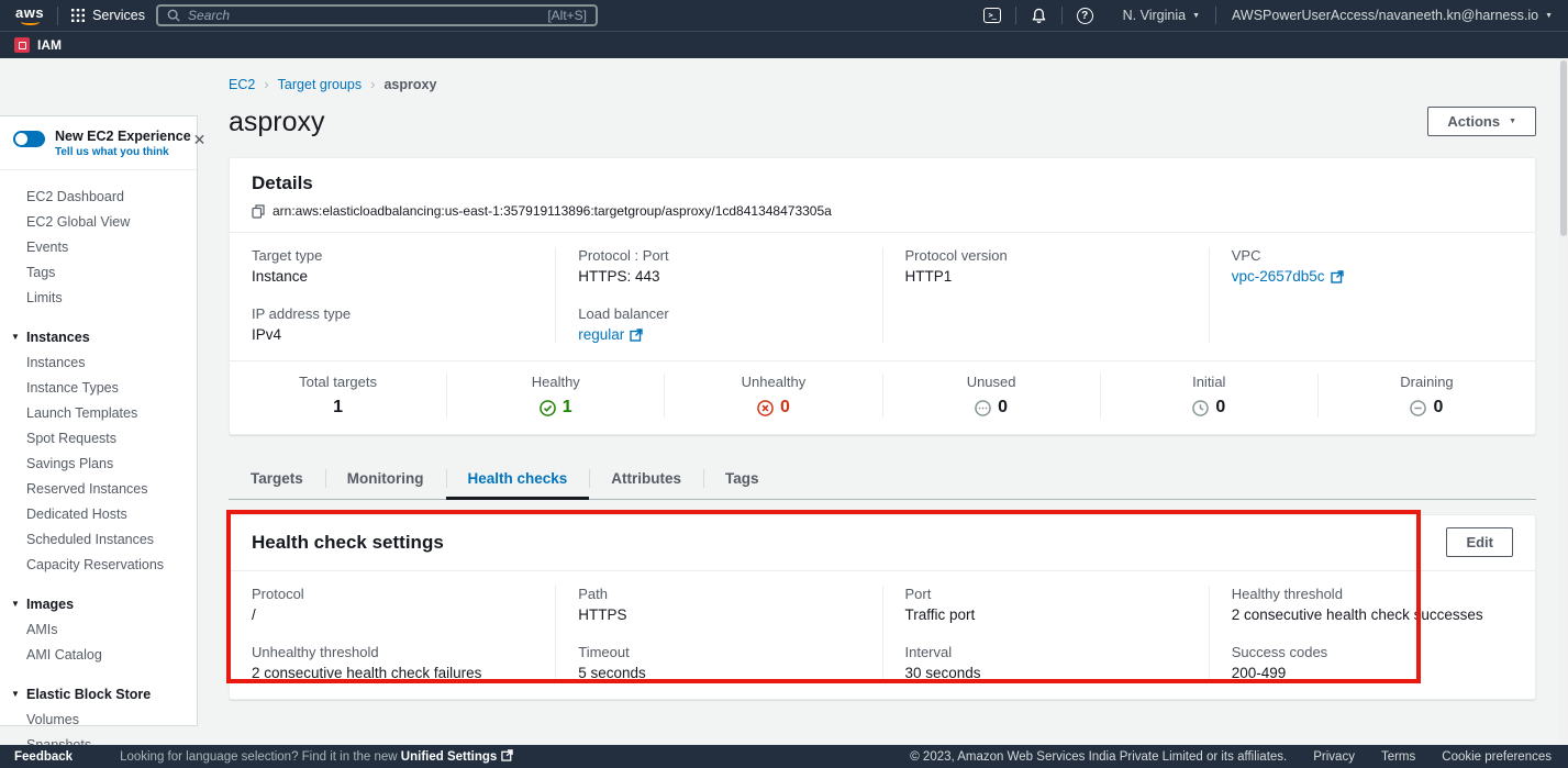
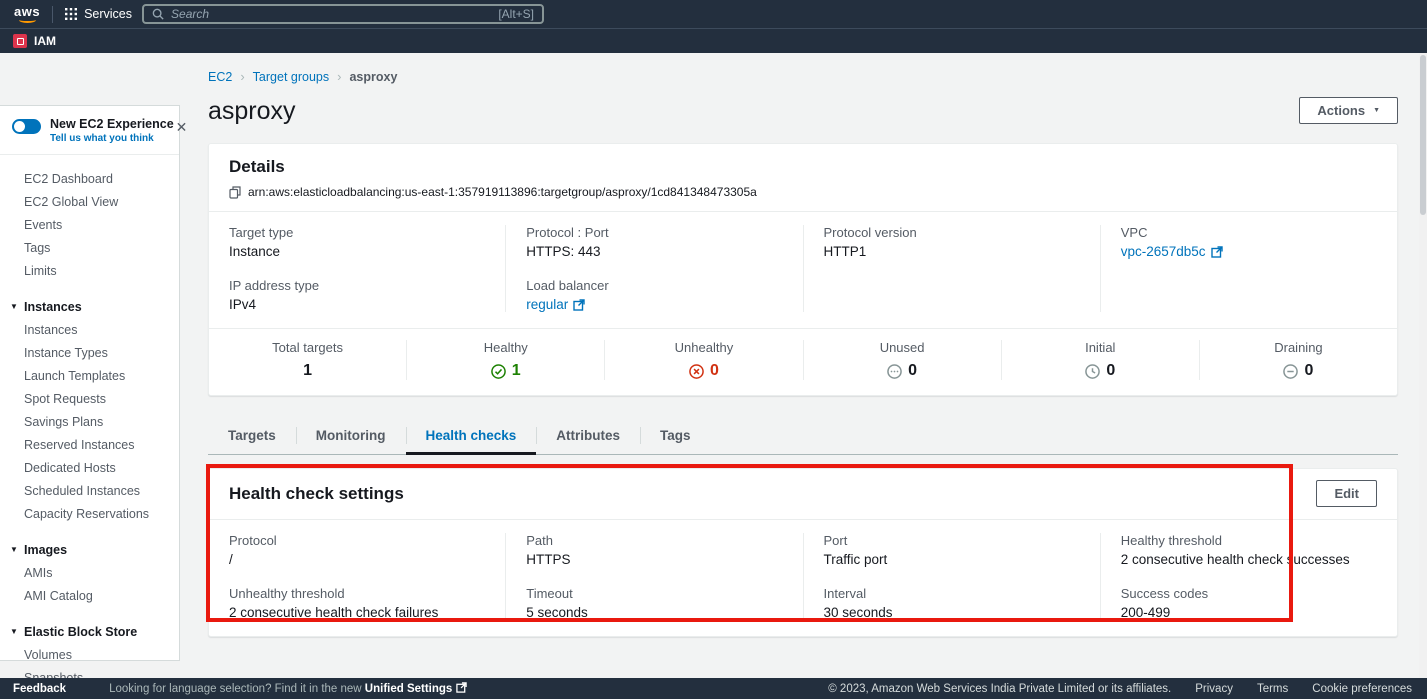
  aws
  Services
  Search
  [Alt+S]
- >_
- ?
- N. Virginia
- AWSPowerUserAccess/navaneeth.kn@harness.io
  IAM
  New EC2 Experience
  Tell us what you think
  ✕
  EC2 Dashboard
  EC2 Global View
  Events
  Tags
  Limits
  ▼
  Instances
  Instances
  Instance Types
  Launch Templates
  Spot Requests
  Savings Plans
  Reserved Instances
  Dedicated Hosts
  Scheduled Instances
  Capacity Reservations
  ▼
  Images
  AMIs
  AMI Catalog
  ▼
  Elastic Block Store
  Volumes
  EC2
  ›
  Target groups
  ›
  asproxy
  asproxy
  Actions
  Details
  arn:aws:elasticloadbalancing:us-east-1:357919113896:targetgroup/asproxy/1cd841348473305a
  Target type
  Instance
  IP address type
  IPv4
  Protocol : Port
  HTTPS: 443
  Load balancer
  regular
  Protocol version
  HTTP1
  VPC
  vpc-2657db5c
  Total targets
  1
  Healthy
  1
  Unhealthy
  0
  Unused
  0
  Initial
  0
  Draining
  0
  Targets
  Monitoring
  Health checks
  Attributes
  Tags
  Health check settings
  Edit
  Protocol
  /
  Unhealthy threshold
  2 consecutive health check failures
  Path
  HTTPS
  Timeout
  5 seconds
  Port
  Traffic port
  Interval
  30 seconds
  Healthy threshold
  2 consecutive health check successes
  Success codes
  200-499
  Feedback
  Looking for language selection? Find it in the new Unified Settings
  © 2023, Amazon Web Services India Private Limited or its affiliates.
  Privacy
  Terms
  Cookie preferences
